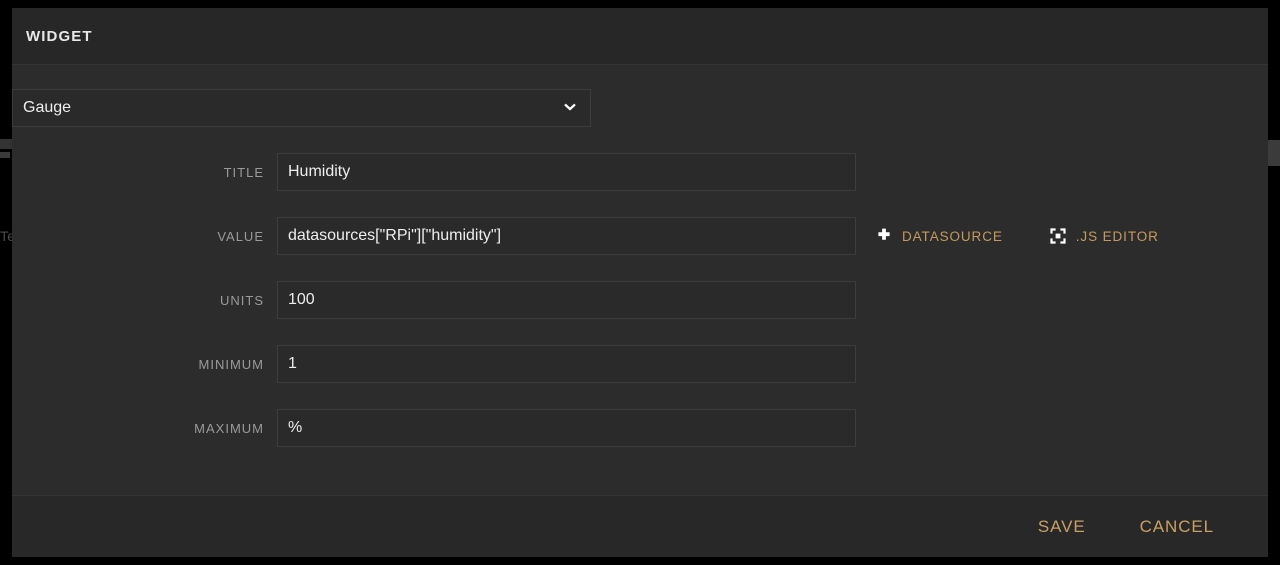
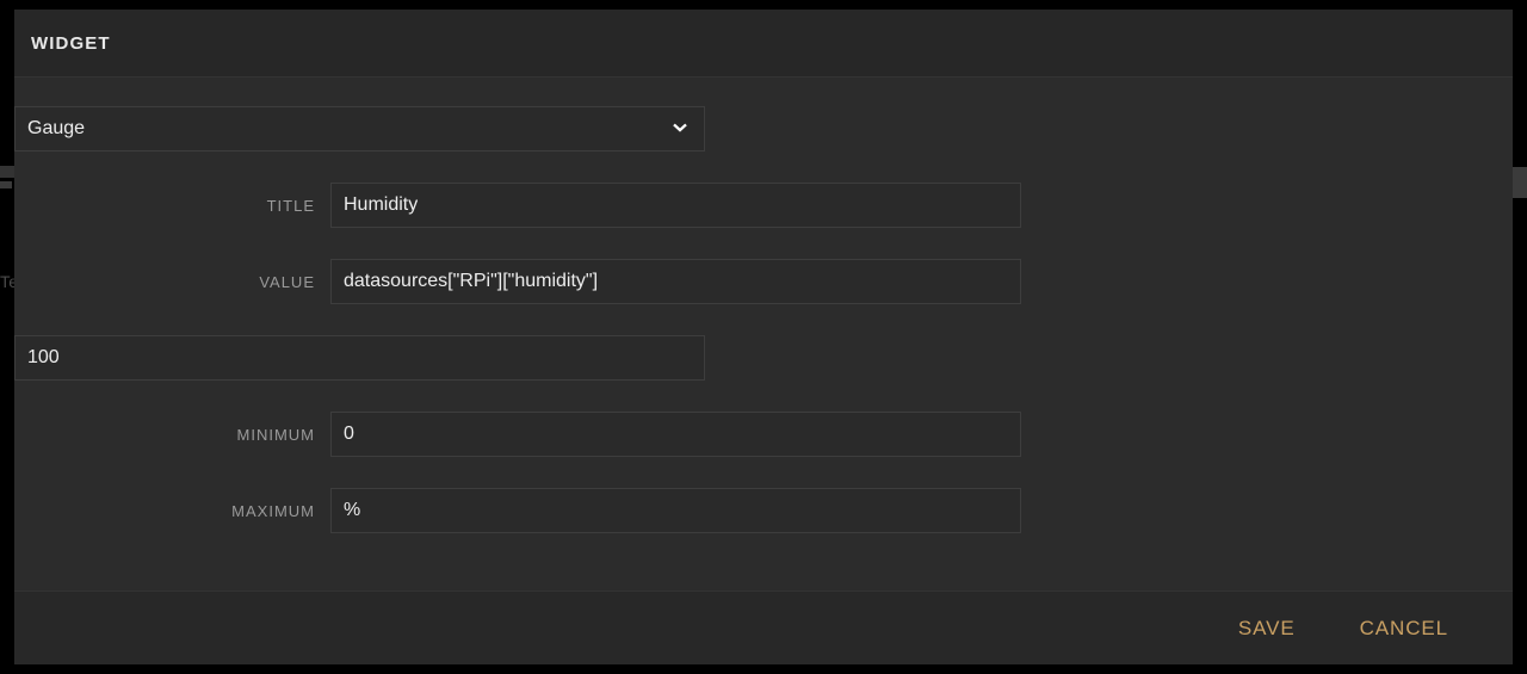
  WIDGET
  Gauge
  TITLE
  Humidity
  VALUE
  datasources["RPi"]["humidity"]
- DATASOURCE
- .JS EDITOR
- UNITS
  100
  MINIMUM
- 1
+ 0
  MAXIMUM
  %
  SAVE
  CANCEL
